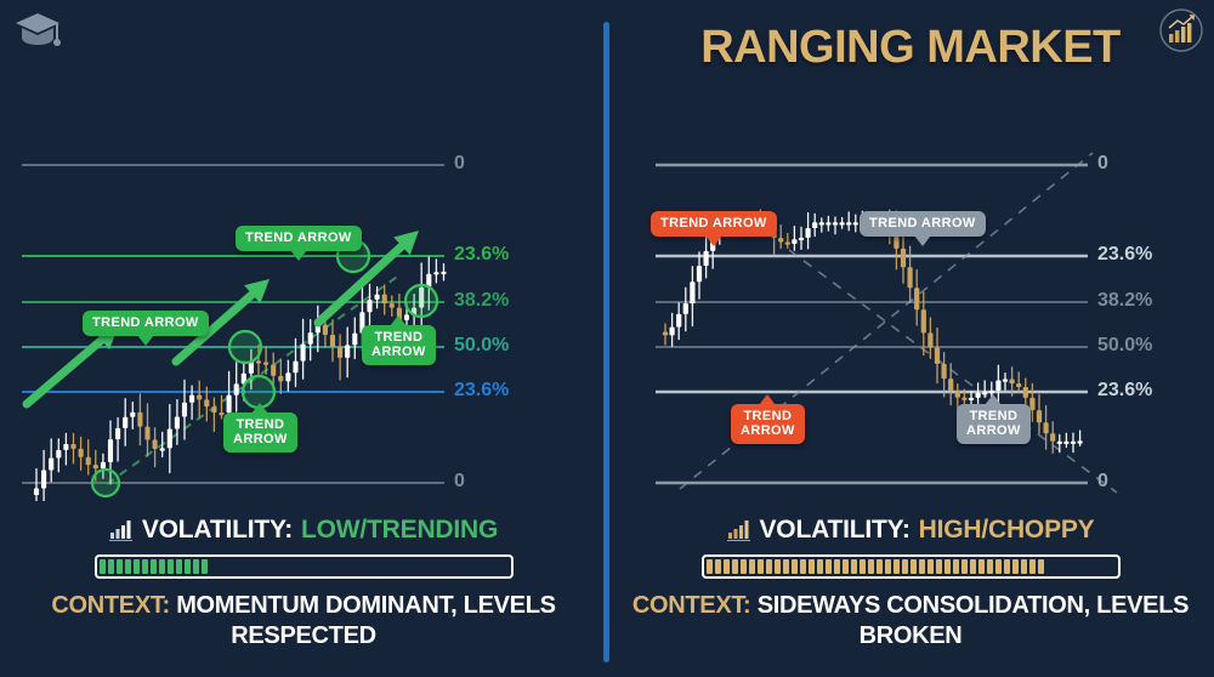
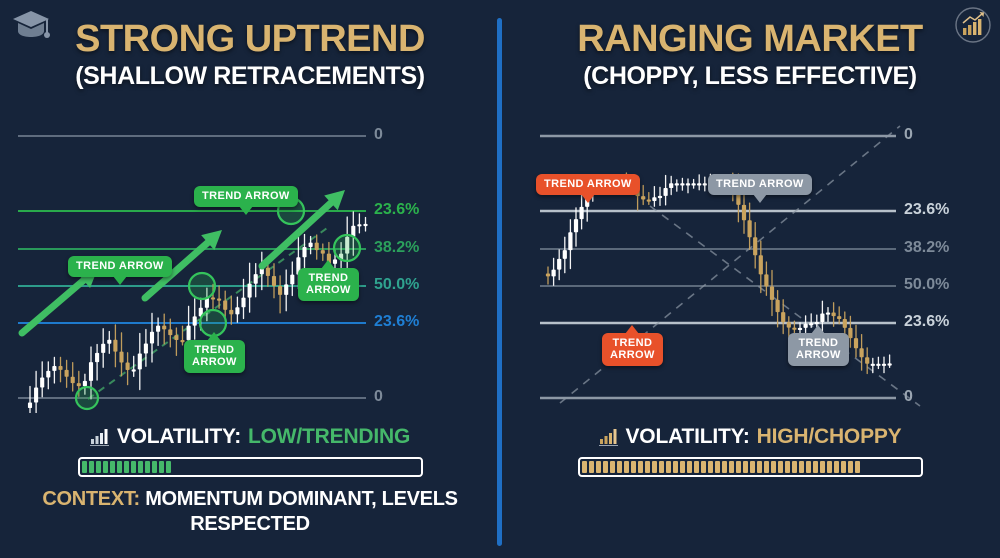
+ STRONG UPTREND
+ (SHALLOW RETRACEMENTS)
  0
  23.6%
  38.2%
  50.0%
  23.6%
  0
  TREND ARROW
  TREND ARROW
  TREND
  ARROW
  TREND
  ARROW
  VOLATILITY:
  LOW/TRENDING
  CONTEXT: MOMENTUM DOMINANT, LEVELS RESPECTED
  RANGING MARKET
+ (CHOPPY, LESS EFFECTIVE)
  0
  23.6%
  38.2%
  50.0%
  23.6%
  0
  TREND ARROW
  TREND ARROW
  TREND
  ARROW
  TREND
  ARROW
  VOLATILITY:
  HIGH/CHOPPY
- CONTEXT: SIDEWAYS CONSOLIDATION, LEVELS BROKEN
